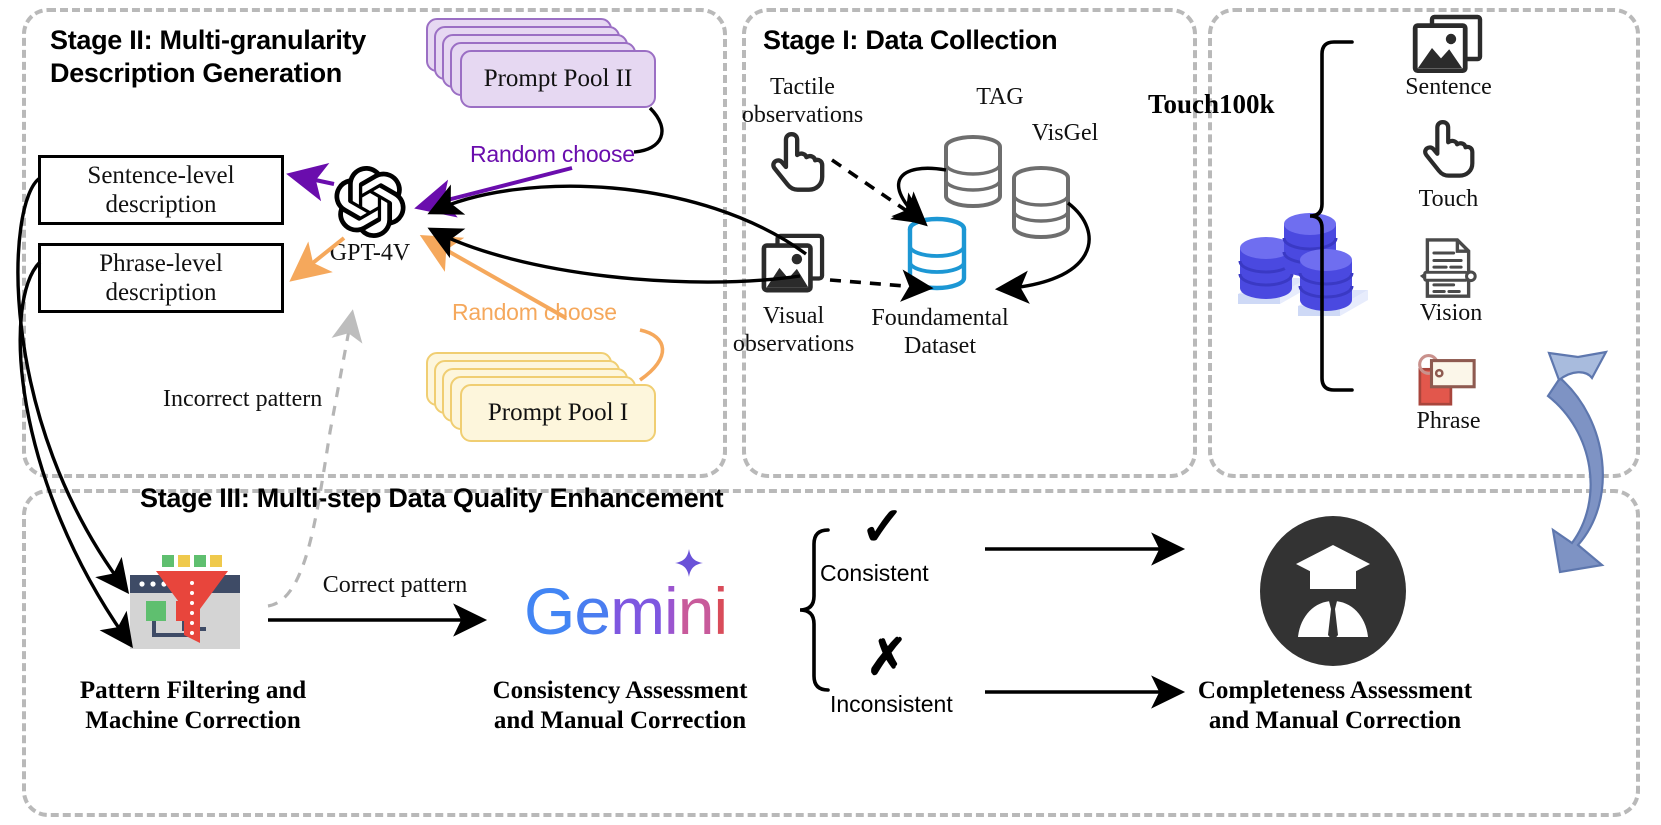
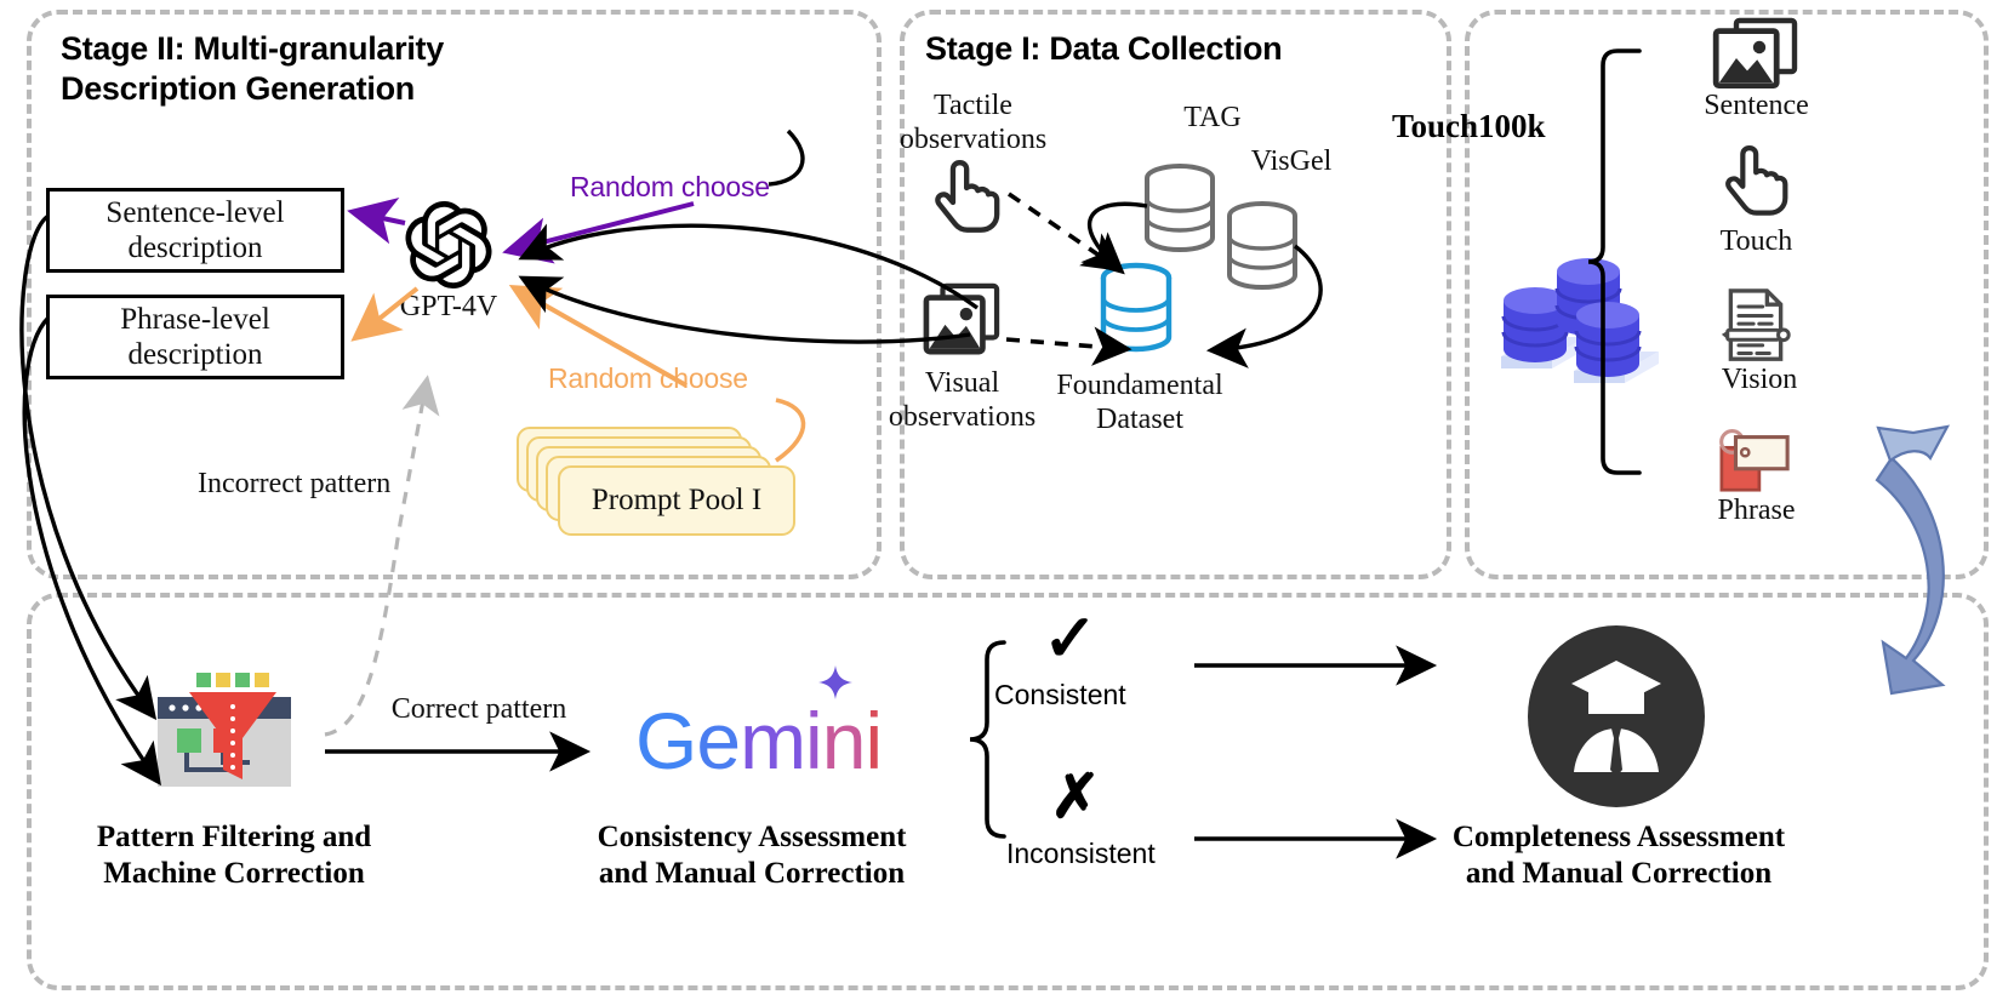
  Stage II: Multi-granularity
  Description Generation
  Stage I: Data Collection
  Touch100k
- Stage III: Multi-step Data Quality Enhancement
- Prompt Pool II
  Prompt Pool I
  Random choose
  Random choose
  Sentence-level
  description
  Phrase-level
  description
  GPT-4V
  Incorrect pattern
  Tactile
  observations
  Visual
  observations
  TAG
  VisGel
  Foundamental
  Dataset
  Sentence
  Touch
  Vision
  Phrase
  Pattern Filtering and
  Machine Correction
  Correct pattern
  Gemini
  Consistency Assessment
  and Manual Correction
  ✓
  Consistent
  ✗
  Inconsistent
  Completeness Assessment
  and Manual Correction
